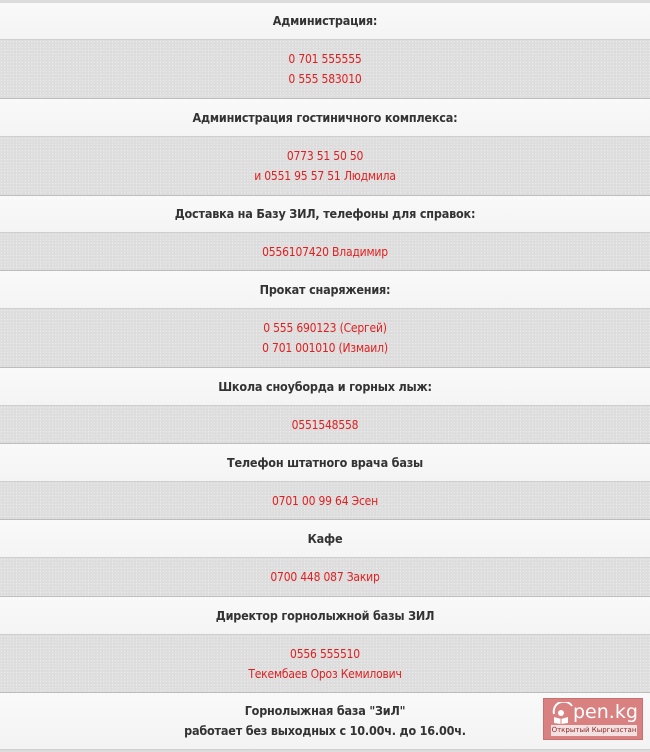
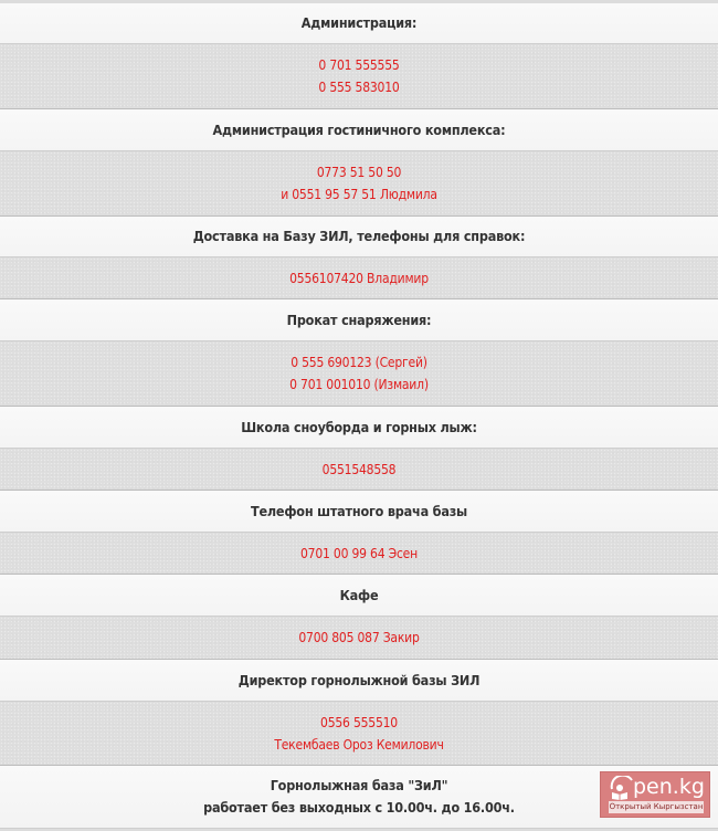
  Администрация:
  0 701 555555
  0 555 583010
  Администрация гостиничного комплекса:
  0773 51 50 50
  и 0551 95 57 51 Людмила
  Доставка на Базу ЗИЛ, телефоны для справок:
  0556107420 Владимир
  Прокат снаряжения:
  0 555 690123 (Сергей)
  0 701 001010 (Измаил)
  Школа сноуборда и горных лыж:
  0551548558
  Телефон штатного врача базы
  0701 00 99 64 Эсен
  Кафе
- 0700 448 087 Закир
+ 0700 805 087 Закир
  Директор горнолыжной базы ЗИЛ
  0556 555510
  Текембаев Ороз Кемилович
  Горнолыжная база "ЗиЛ"
  работает без выходных с 10.00ч. до 16.00ч.
  pen.kg
  Открытый Кыргызстан
